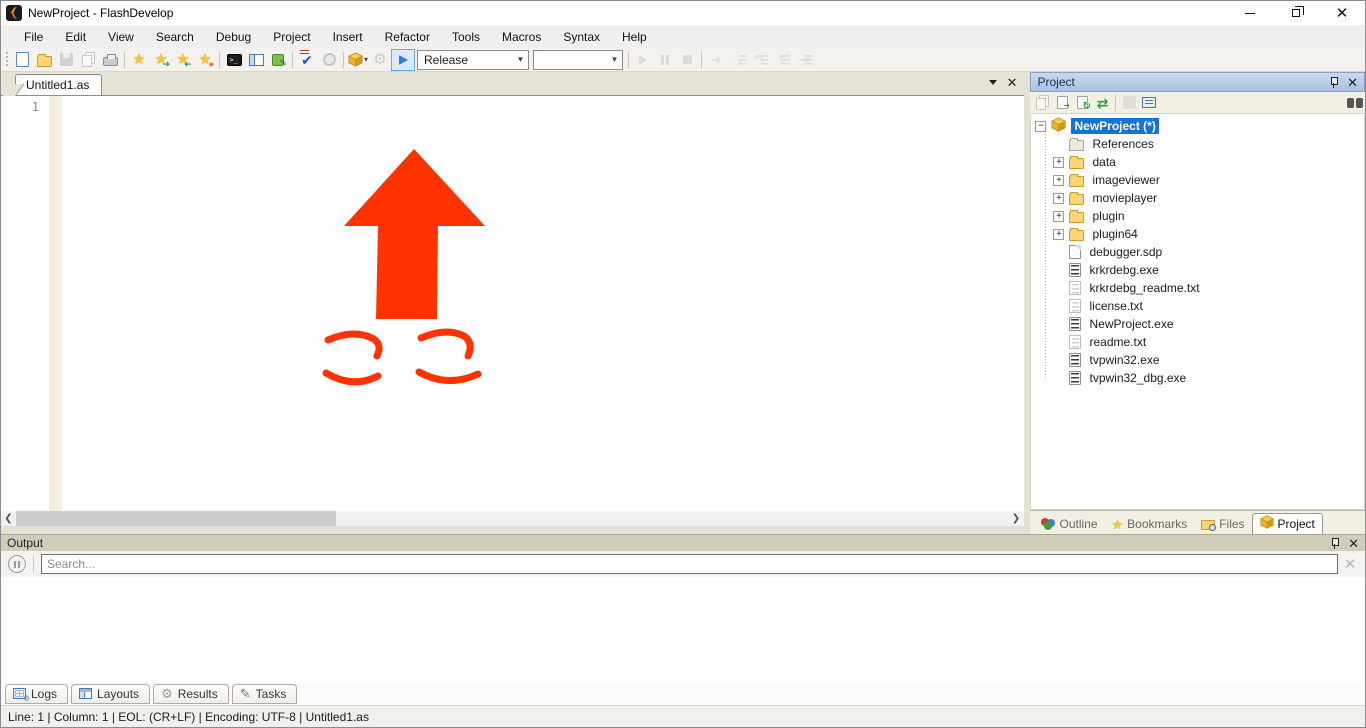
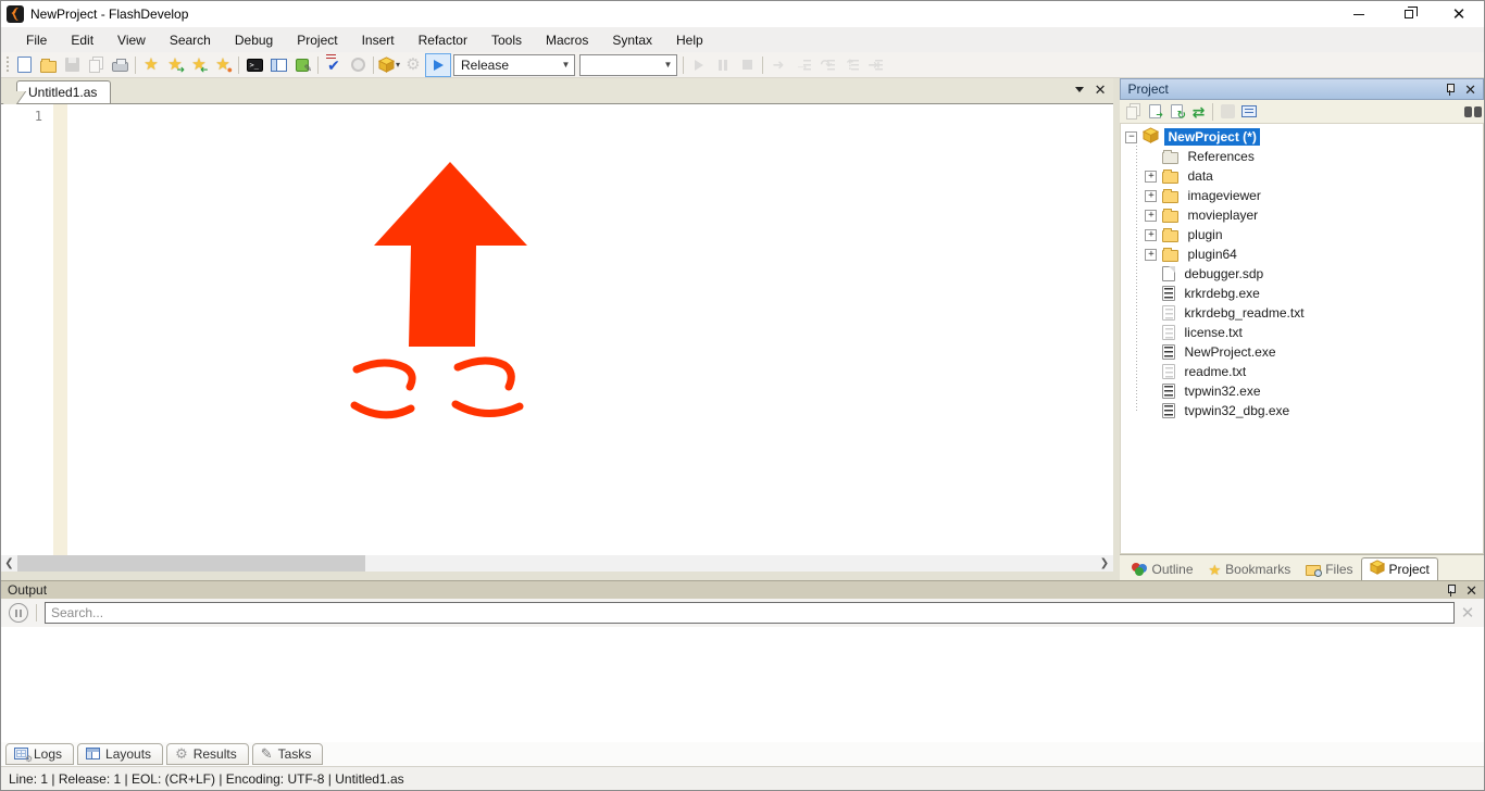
  NewProject - FlashDevelop
  ✕
  File
  Edit
  View
  Search
  Debug
  Project
  Insert
  Refactor
  Tools
  Macros
  Syntax
  Help
  ★
  ★
  ➜
  ★
  ★
  ●
  >_
  ✔
  ▾
  ⚙
  Release
  ▼
  ▼
  Untitled1.as
  ✕
  1
  ❮
  ❯
  Project
  ✕
  ⇄
  −
  NewProject (*)
  References
  +
  data
  +
  imageviewer
  +
  movieplayer
  +
  plugin
  +
  plugin64
  debugger.sdp
  krkrdebg.exe
  krkrdebg_readme.txt
  license.txt
  NewProject.exe
  readme.txt
  tvpwin32.exe
  tvpwin32_dbg.exe
  Outline
  ★
  Bookmarks
  Files
  Project
  Output
  ✕
  Search...
  ✕
  Logs
  Layouts
  ⚙
  Results
  ✎
  Tasks
- Line: 1 | Column: 1 | EOL: (CR+LF) | Encoding: UTF-8 | Untitled1.as
+ Line: 1 | Release: 1 | EOL: (CR+LF) | Encoding: UTF-8 | Untitled1.as
